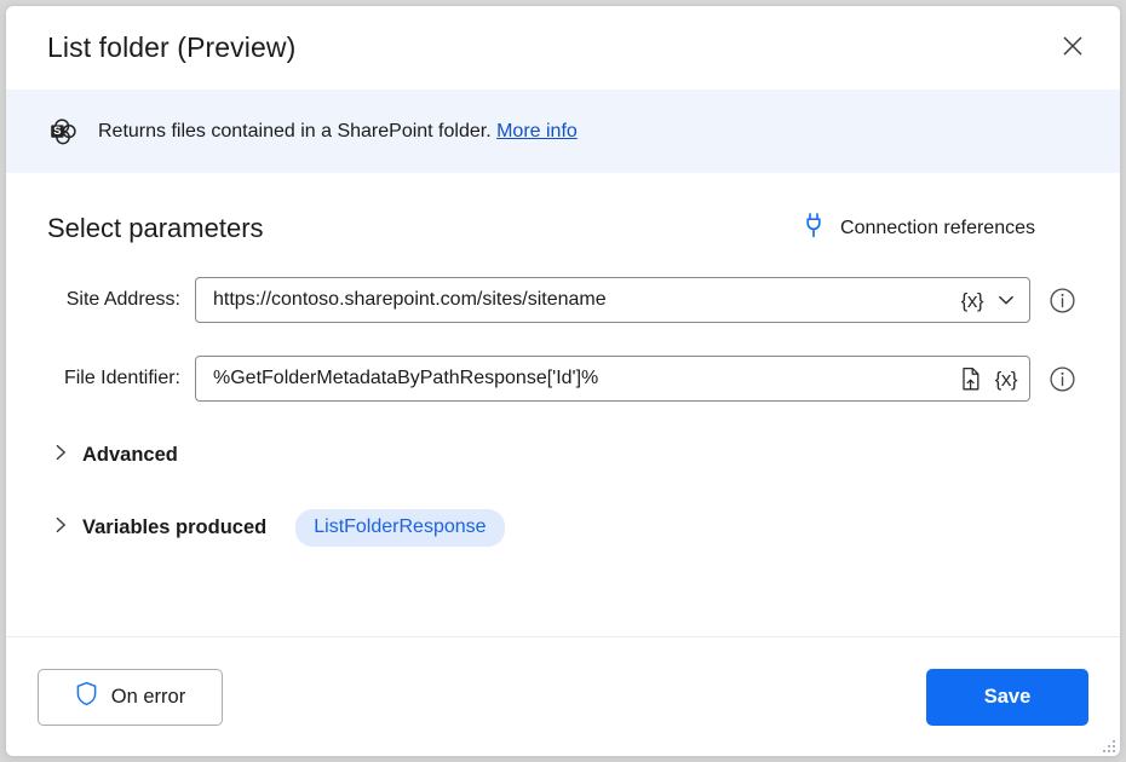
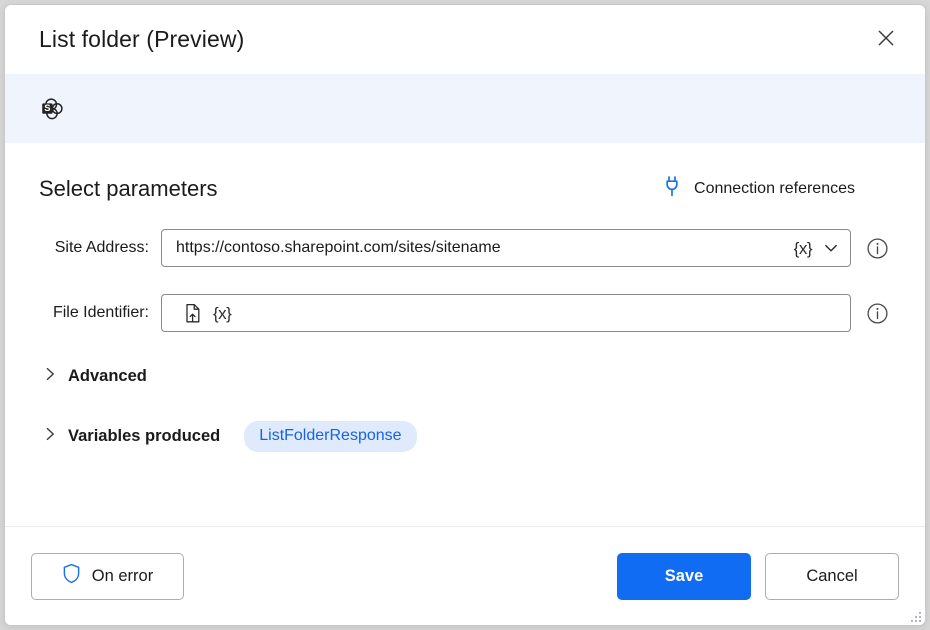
  List folder (Preview)
  S
- Returns files contained in a SharePoint folder. More info
  Select parameters
  Connection references
  Site Address:
  https://contoso.sharepoint.com/sites/sitename
  {x}
  File Identifier:
- %GetFolderMetadataByPathResponse['Id']%
  {x}
  Advanced
  Variables produced
  ListFolderResponse
  On error
  Save
+ Cancel
